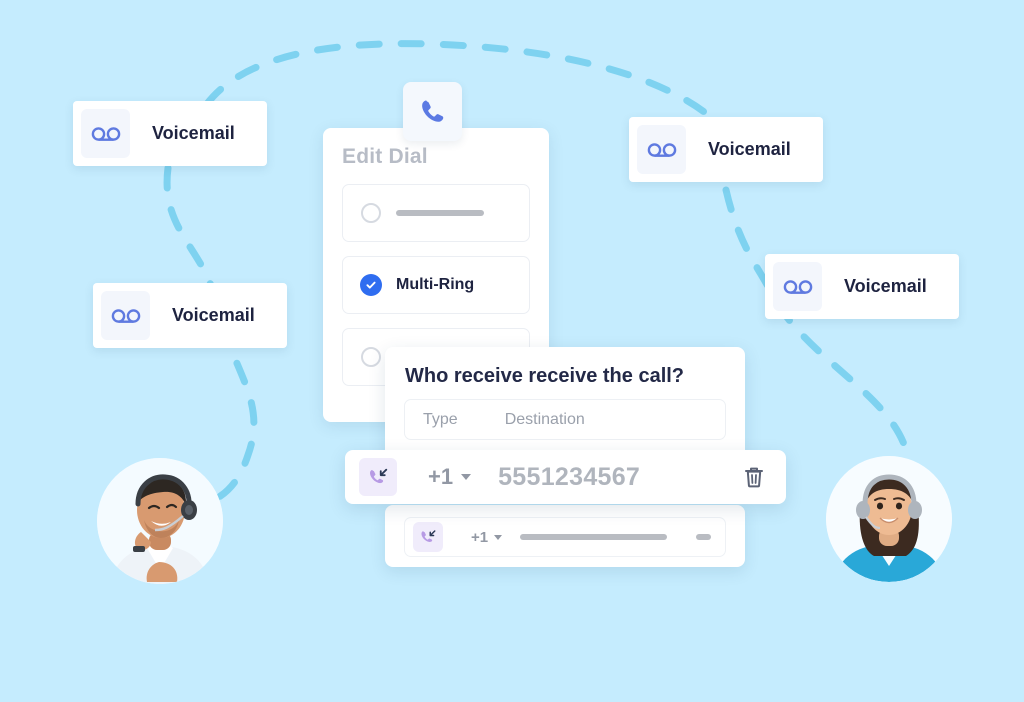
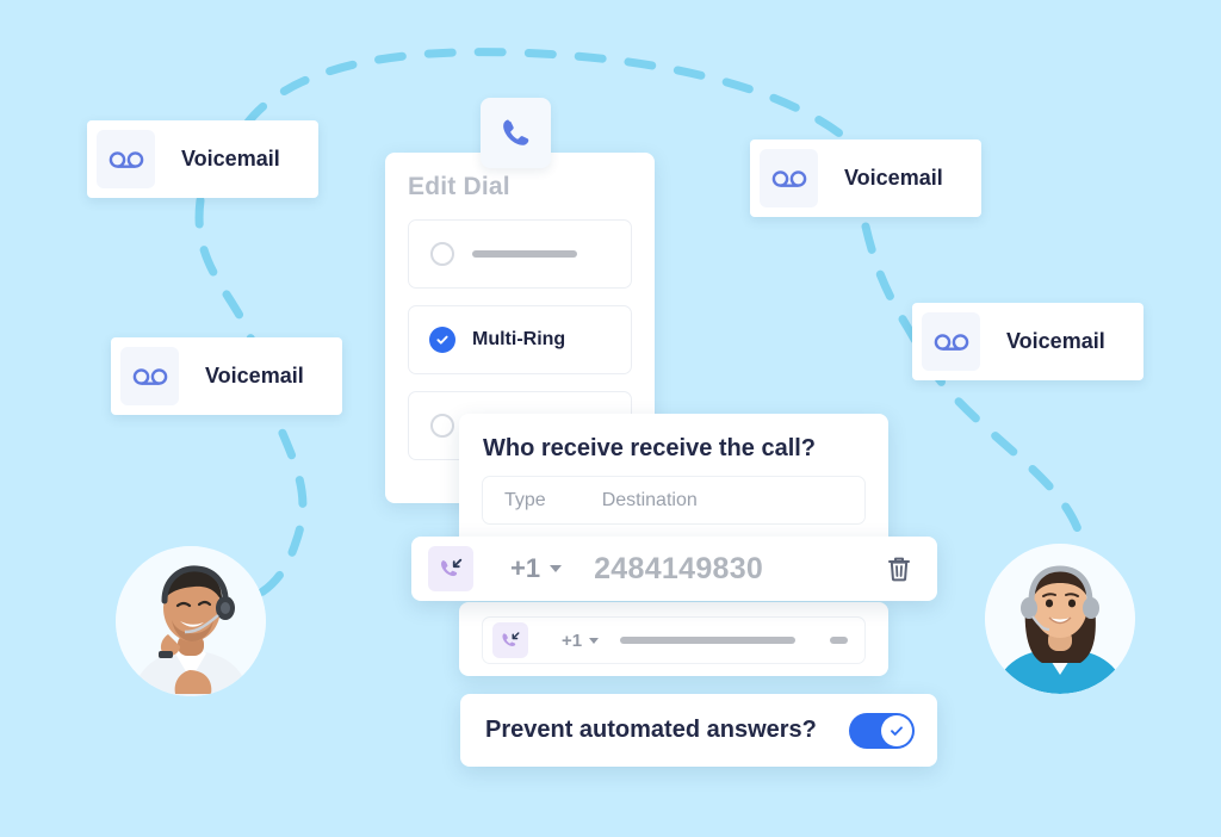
  Voicemail
  Voicemail
  Voicemail
  Voicemail
  Edit Dial
  Multi-Ring
  Who receive receive the call?
  Type
  Destination
  +1
- 5551234567
+ 2484149830
  +1
+ Prevent automated answers?
